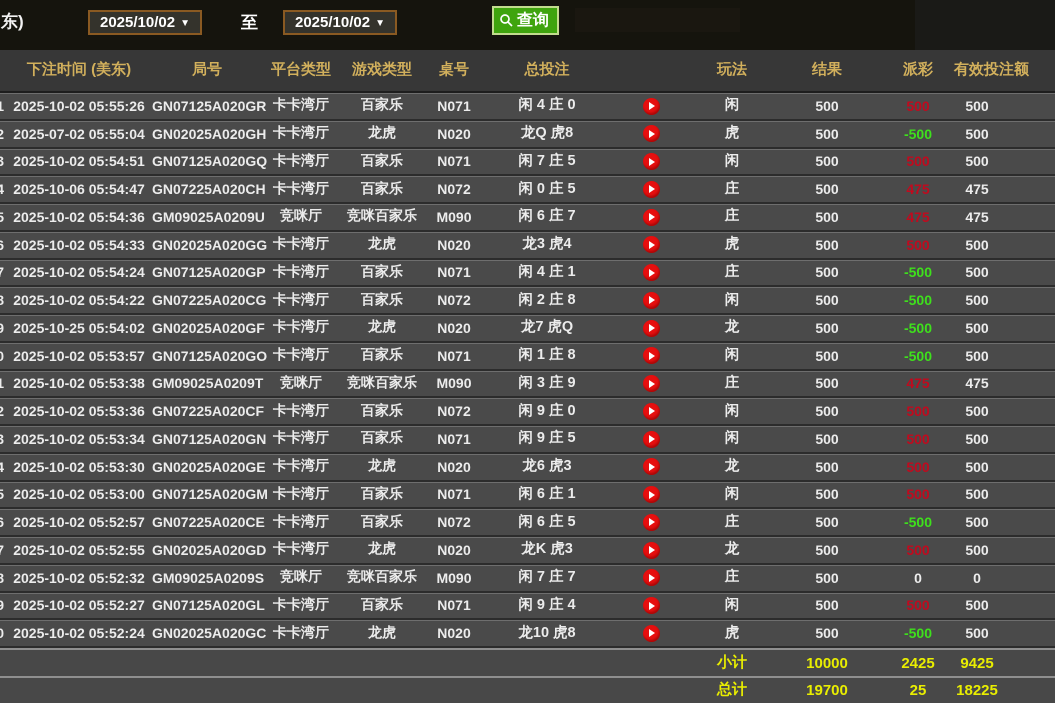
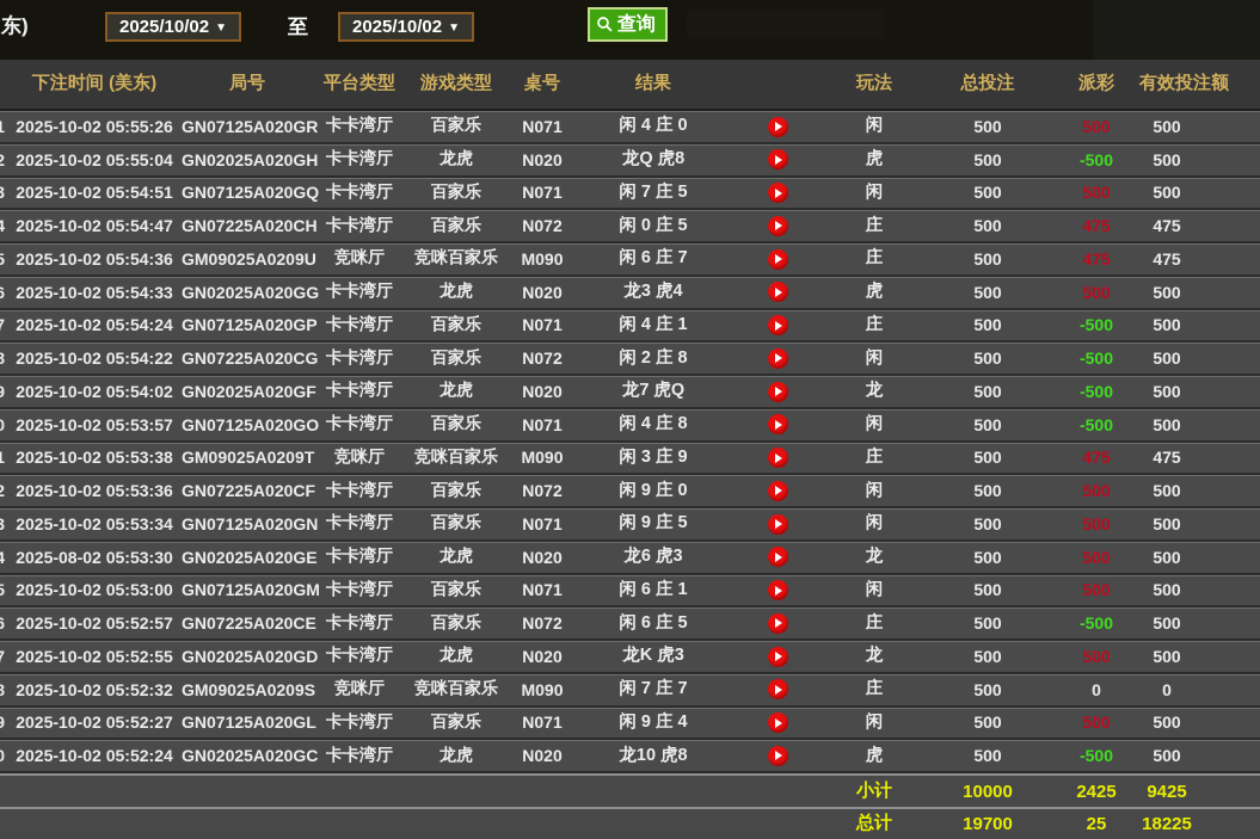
  东)
  2025/10/02
  ▼
  至
  2025/10/02
  ▼
  查询
  下注时间 (美东)
  局号
  平台类型
  游戏类型
  桌号
- 总投注
+ 结果
  玩法
- 结果
+ 总投注
  派彩
  有效投注额
  1
  2025-10-02 05:55:26
  GN07125A020GR
  卡卡湾厅
  百家乐
  N071
  闲 4 庄 0
  闲
  500
  500
  500
  2
- 2025-07-02 05:55:04
+ 2025-10-02 05:55:04
  GN02025A020GH
  卡卡湾厅
  龙虎
  N020
  龙Q 虎8
  虎
  500
  -500
  500
  3
  2025-10-02 05:54:51
  GN07125A020GQ
  卡卡湾厅
  百家乐
  N071
  闲 7 庄 5
  闲
  500
  500
  500
  4
- 2025-10-06 05:54:47
+ 2025-10-02 05:54:47
  GN07225A020CH
  卡卡湾厅
  百家乐
  N072
  闲 0 庄 5
  庄
  500
  475
  475
  5
  2025-10-02 05:54:36
  GM09025A0209U
  竞咪厅
  竞咪百家乐
  M090
  闲 6 庄 7
  庄
  500
  475
  475
  6
  2025-10-02 05:54:33
  GN02025A020GG
  卡卡湾厅
  龙虎
  N020
  龙3 虎4
  虎
  500
  500
  500
  7
  2025-10-02 05:54:24
  GN07125A020GP
  卡卡湾厅
  百家乐
  N071
  闲 4 庄 1
  庄
  500
  -500
  500
  8
  2025-10-02 05:54:22
  GN07225A020CG
  卡卡湾厅
  百家乐
  N072
  闲 2 庄 8
  闲
  500
  -500
  500
  9
- 2025-10-25 05:54:02
+ 2025-10-02 05:54:02
  GN02025A020GF
  卡卡湾厅
  龙虎
  N020
  龙7 虎Q
  龙
  500
  -500
  500
  2025-10-02 05:53:57
  GN07125A020GO
  卡卡湾厅
  百家乐
  N071
- 闲 1 庄 8
+ 闲 4 庄 8
  闲
  500
  -500
  500
  2025-10-02 05:53:38
  GM09025A0209T
  竞咪厅
  竞咪百家乐
  M090
  闲 3 庄 9
  庄
  500
  475
  475
  2025-10-02 05:53:36
  GN07225A020CF
  卡卡湾厅
  百家乐
  N072
  闲 9 庄 0
  闲
  500
  500
  500
  2025-10-02 05:53:34
  GN07125A020GN
  卡卡湾厅
  百家乐
  N071
  闲 9 庄 5
  闲
  500
  500
  500
- 2025-10-02 05:53:30
+ 2025-08-02 05:53:30
  GN02025A020GE
  卡卡湾厅
  龙虎
  N020
  龙6 虎3
  龙
  500
  500
  500
  2025-10-02 05:53:00
  GN07125A020G
  卡卡湾厅
  百家乐
  N071
  闲 6 庄 1
  闲
  500
  500
  500
  2025-10-02 05:52:57
  GN07225A020CE
  卡卡湾厅
  百家乐
  N072
  闲 6 庄 5
  庄
  500
  -500
  500
  2025-10-02 05:52:55
  GN02025A020GD
  卡卡湾厅
  龙虎
  N020
  龙K 虎3
  龙
  500
  500
  500
  2025-10-02 05:52:32
  GM09025A0209S
  竞咪厅
  竞咪百家乐
  M090
  闲 7 庄 7
  庄
  500
  0
  0
  2025-10-02 05:52:27
  GN07125A020GL
  卡卡湾厅
  百家乐
  N071
  闲 9 庄 4
  闲
  500
  500
  500
  2025-10-02 05:52:24
  GN02025A020GC
  卡卡湾厅
  龙虎
  N020
  龙10 虎8
  虎
  500
  -500
  500
  小计
  10000
  2425
  9425
  总计
  19700
  25
  18225
